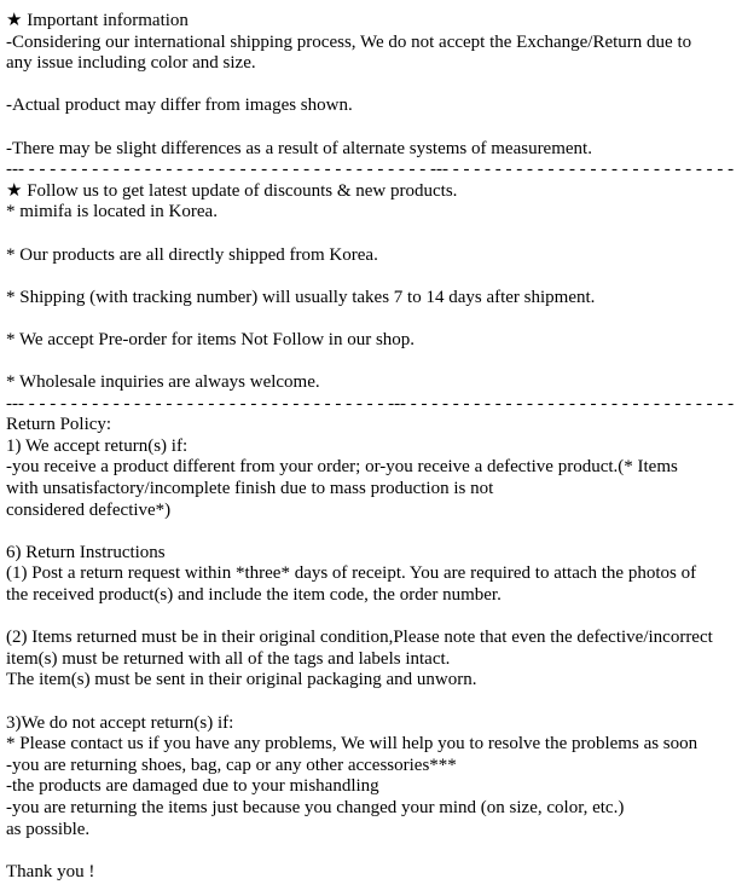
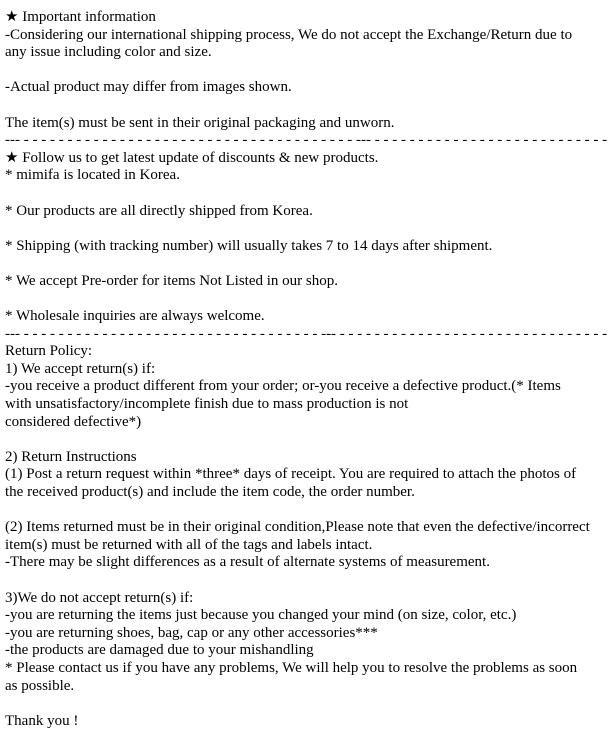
  ★ Important information
  -Considering our international shipping process, We do not accept the Exchange/Return due to
  any issue including color and size.
  -Actual product may differ from images shown.
- -There may be slight differences as a result of alternate systems of measurement.
+ The item(s) must be sent in their original packaging and unworn.
  --- - - - - - - - - - - - - - - - - - - - - - - - - - - - - - - - - - - - - - - --- - - - - - - - - - - - - - - - - - - - - - - - - - - -
  ★ Follow us to get latest update of discounts & new products.
  * mimifa is located in Korea.
  * Our products are all directly shipped from Korea.
  * Shipping (with tracking number) will usually takes 7 to 14 days after shipment.
- * We accept Pre-order for items Not Follow in our shop.
+ * We accept Pre-order for items Not Listed in our shop.
  * Wholesale inquiries are always welcome.
  --- - - - - - - - - - - - - - - - - - - - - - - - - - - - - - - - - - - --- - - - - - - - - - - - - - - - - - - - - - - - - - - - - - - -
  Return Policy:
  1) We accept return(s) if:
  -you receive a product different from your order; or-you receive a defective product.(* Items
  with unsatisfactory/incomplete finish due to mass production is not
  considered defective*)
- 6) Return Instructions
+ 2) Return Instructions
  (1) Post a return request within *three* days of receipt. You are required to attach the photos of
  the received product(s) and include the item code, the order number.
  (2) Items returned must be in their original condition,Please note that even the defective/incorrect
  item(s) must be returned with all of the tags and labels intact.
- The item(s) must be sent in their original packaging and unworn.
+ -There may be slight differences as a result of alternate systems of measurement.
  3)We do not accept return(s) if:
- * Please contact us if you have any problems, We will help you to resolve the problems as soon
+ -you are returning the items just because you changed your mind (on size, color, etc.)
  -you are returning shoes, bag, cap or any other accessories***
  -the products are damaged due to your mishandling
- -you are returning the items just because you changed your mind (on size, color, etc.)
+ * Please contact us if you have any problems, We will help you to resolve the problems as soon
  as possible.
  Thank you !
